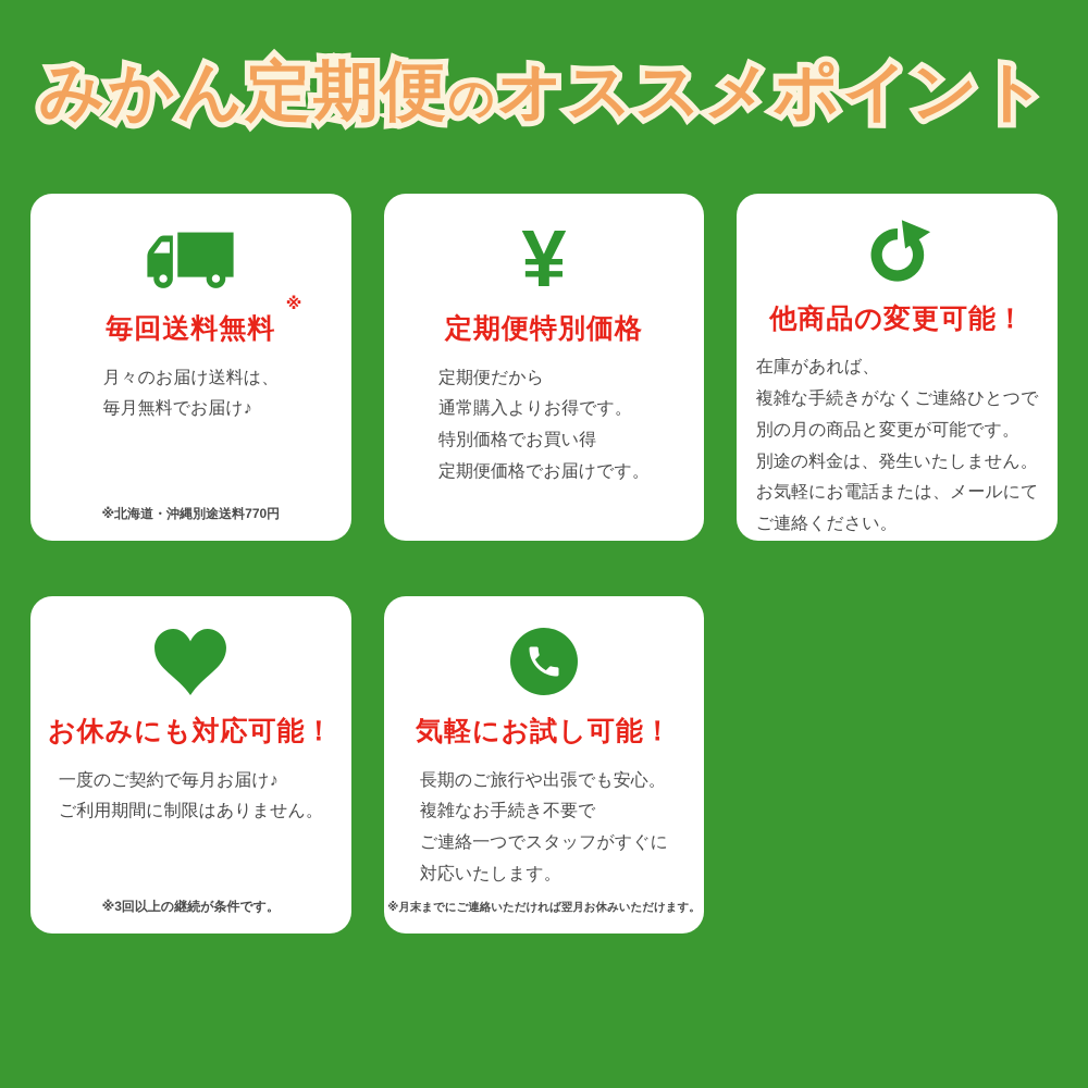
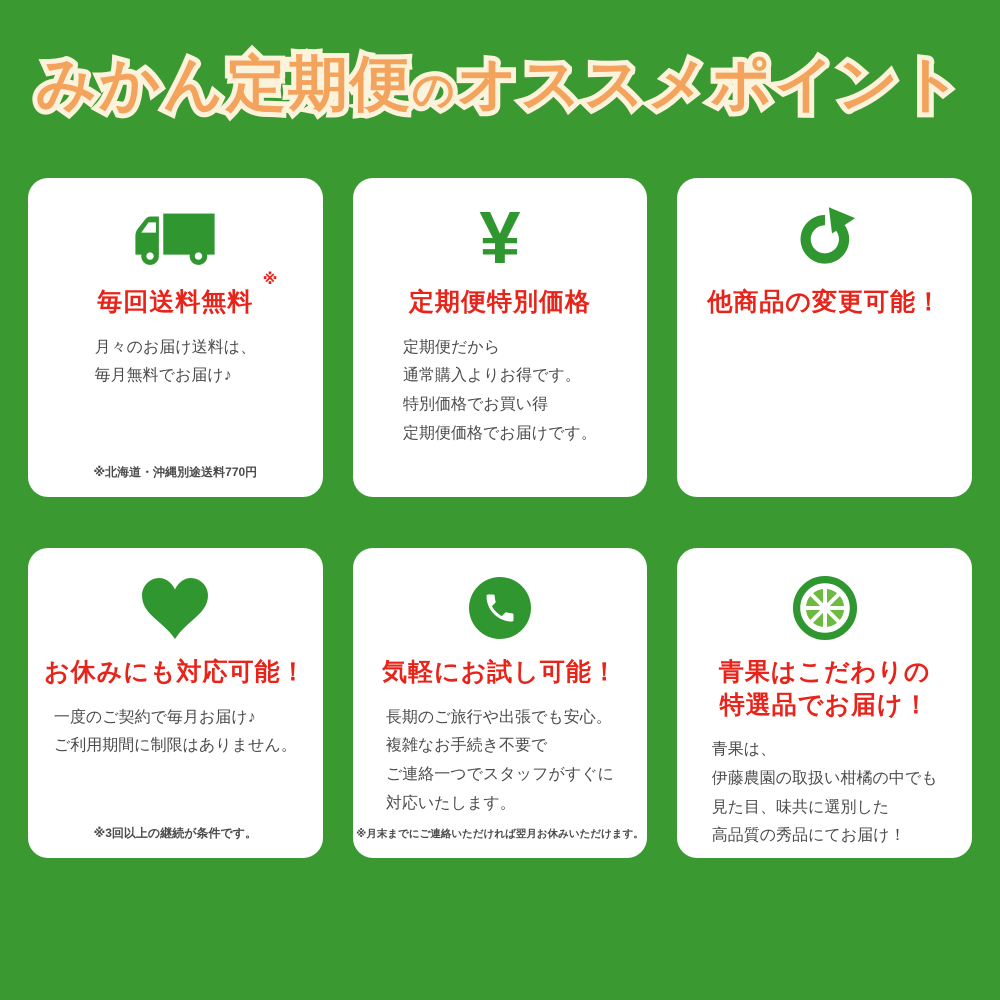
  みかん定期便のオススメポイント
  毎回送料無料
  ※
  月々のお届け送料は、
  毎月無料でお届け♪
  ※北海道・沖縄別途送料770円
  ¥
  定期便特別価格
  定期便だから
  通常購入よりお得です。
  特別価格でお買い得
  定期便価格でお届けです。
  他商品の変更可能！
- 在庫があれば、
- 複雑な手続きがなくご連絡ひとつで
- 別の月の商品と変更が可能です。
- 別途の料金は、発生いたしません。
- お気軽にお電話または、メールにて
- ご連絡ください。
  お休みにも対応可能！
  一度のご契約で毎月お届け♪
  ご利用期間に制限はありません。
  ※3回以上の継続が条件です。
  気軽にお試し可能！
  長期のご旅行や出張でも安心。
  複雑なお手続き不要で
  ご連絡一つでスタッフがすぐに
  対応いたします。
  ※月末までにご連絡いただければ翌月お休みいただけます。
+ 青果はこだわりの
+ 特選品でお届け！
+ 青果は、
+ 伊藤農園の取扱い柑橘の中でも
+ 見た目、味共に選別した
+ 高品質の秀品にてお届け！
